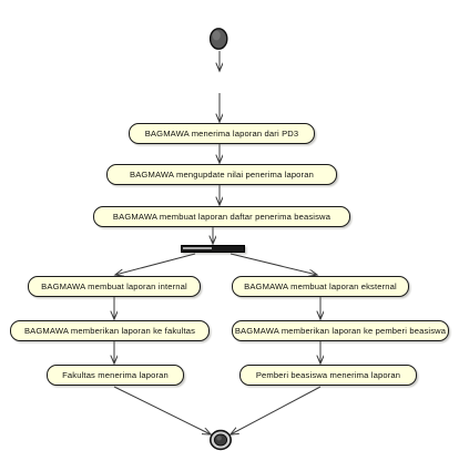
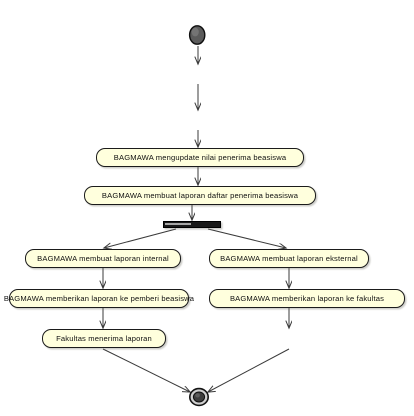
- BAGMAWA menerima laporan dari PD3
- BAGMAWA mengupdate nilai penerima laporan
+ BAGMAWA mengupdate nilai penerima beasiswa
  BAGMAWA membuat laporan daftar penerima beasiswa
  BAGMAWA membuat laporan internal
- BAGMAWA memberikan laporan ke fakultas
+ BAGMAWA memberikan laporan ke pemberi beasiswa
  Fakultas menerima laporan
  BAGMAWA membuat laporan eksternal
- BAGMAWA memberikan laporan ke pemberi beasiswa
+ BAGMAWA memberikan laporan ke fakultas
- Pemberi beasiswa menerima laporan
